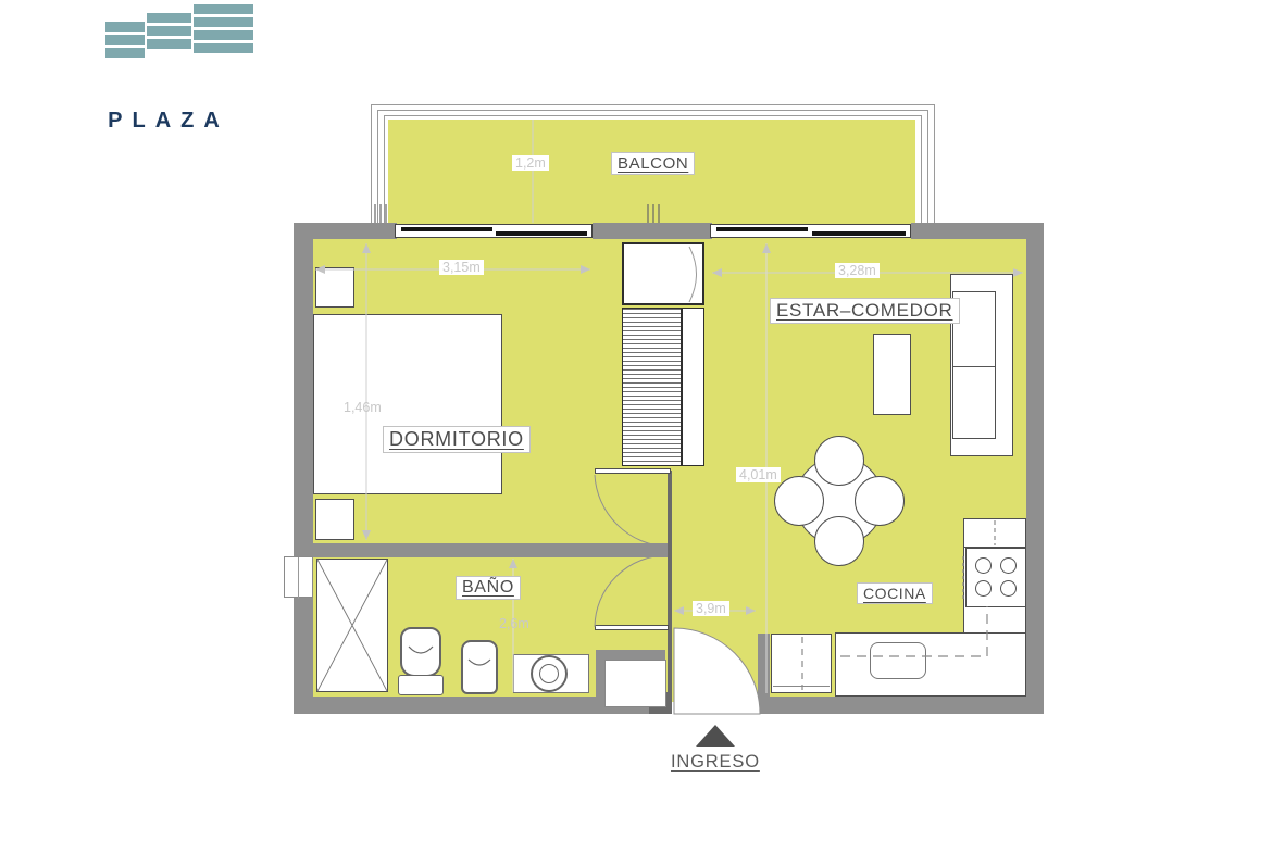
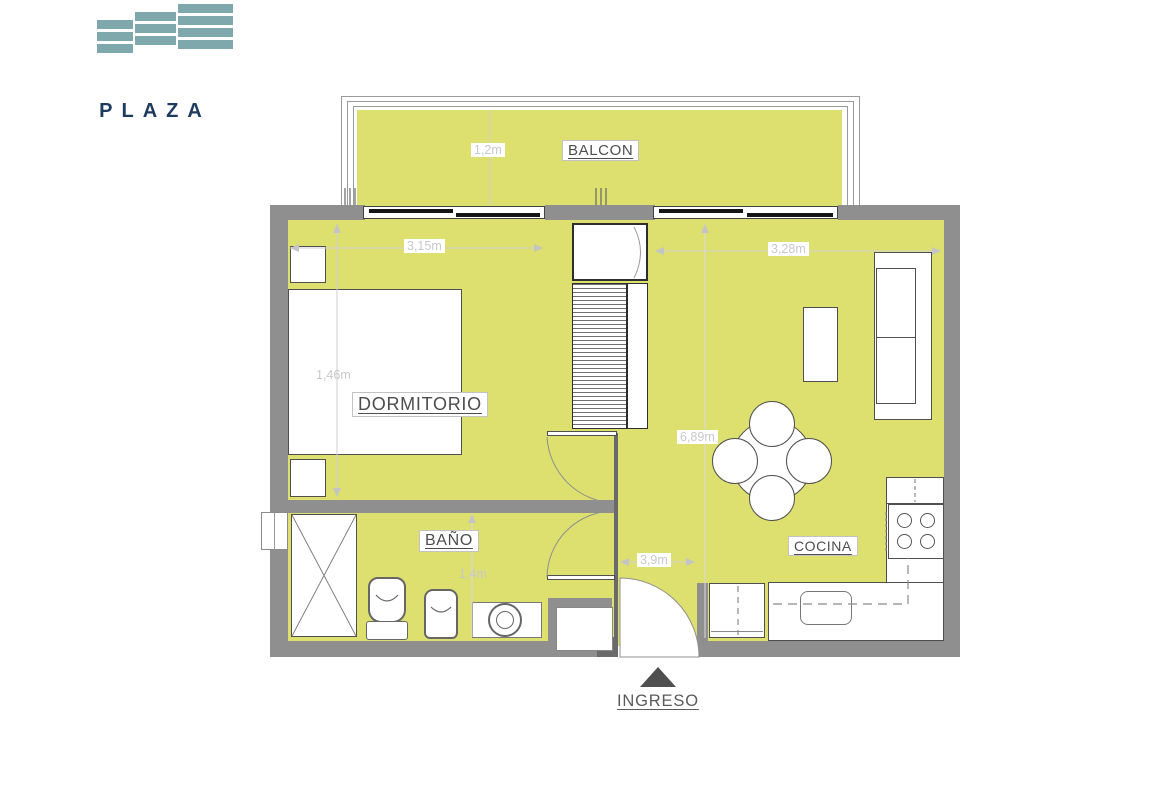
  PLAZA
  BALCON
  DORMITORIO
- ESTAR–COMEDOR
  BAÑO
  COCINA
  INGRESO
  1,2m
  3,15m
  1,46m
  3,28m
- 4,01m
+ 6,89m
- 2,6m
+ 1,4m
  3,9m
